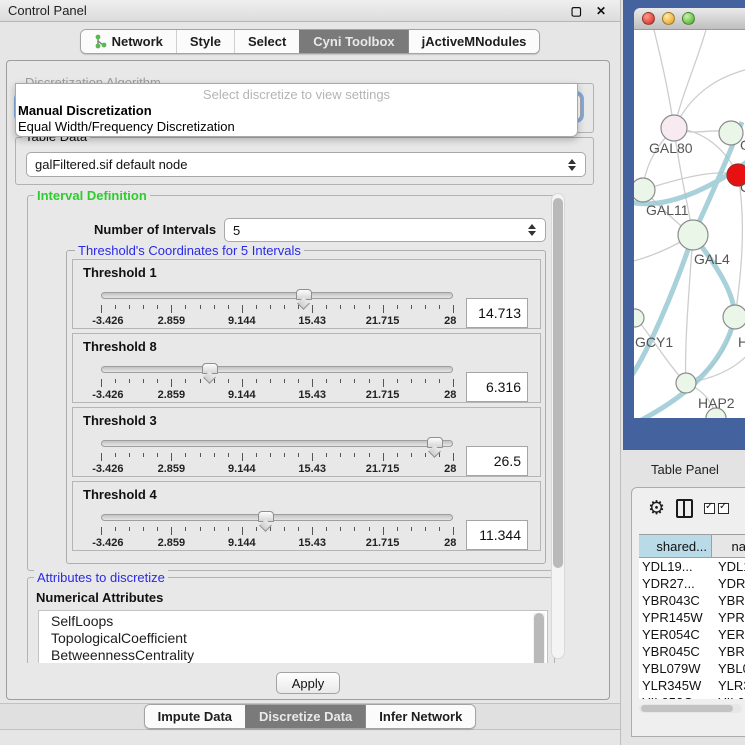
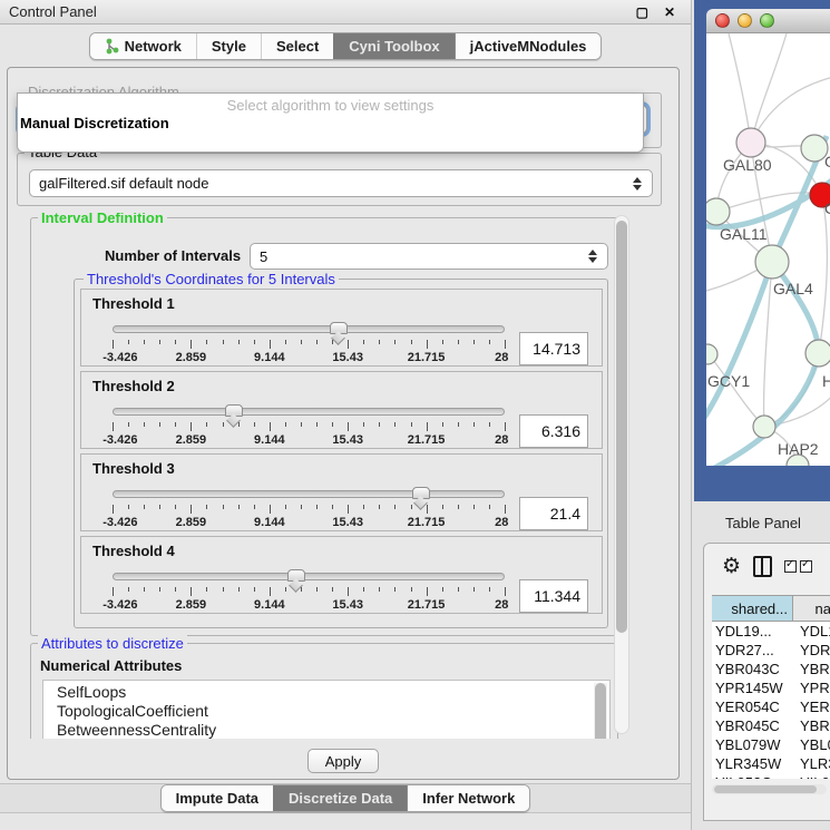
  Control Panel
  ▢
  ✕
  Network
  Style
  Select
  Cyni Toolbox
  jActiveMNodules
- Select discretize to view settings
+ Select algorithm to view settings
  Manual Discretization
- Equal Width/Frequency Discretization
  galFiltered.sif default node
  Interval Definition
  Number of Intervals
  5
  Threshold's Coordinates for 5 Intervals
  Threshold 1
  -3.426
  2.859
  9.144
  15.43
  21.715
  28
  14.713
- Threshold 8
+ Threshold 2
  -3.426
  2.859
  9.144
  15.43
  21.715
  28
  6.316
  Threshold 3
  -3.426
  2.859
  9.144
  15.43
  21.715
  28
- 26.5
+ 21.4
  Threshold 4
  -3.426
  2.859
  9.144
  21.715
  15.43
  28
  11.344
  Attributes to discretize
  Numerical Attributes
  SelfLoops
  TopologicalCoefficient
  BetweennessCentrality
  Apply
  Impute Data
  Discretize Data
  Infer Network
  GAL80
  GAL11
  GAL4
  GCY1
  H
  HAP2
  Table Panel
  ⚙
  shared...
  na
  YDL19...
  YDL
  YDR27...
  YDR
  YBR043C
  YBR
  YPR145W
  YPR
  YER054C
  YER
  YBR045C
  YBR
  YBL079W
  YBL
  YLR345W
  YLR
